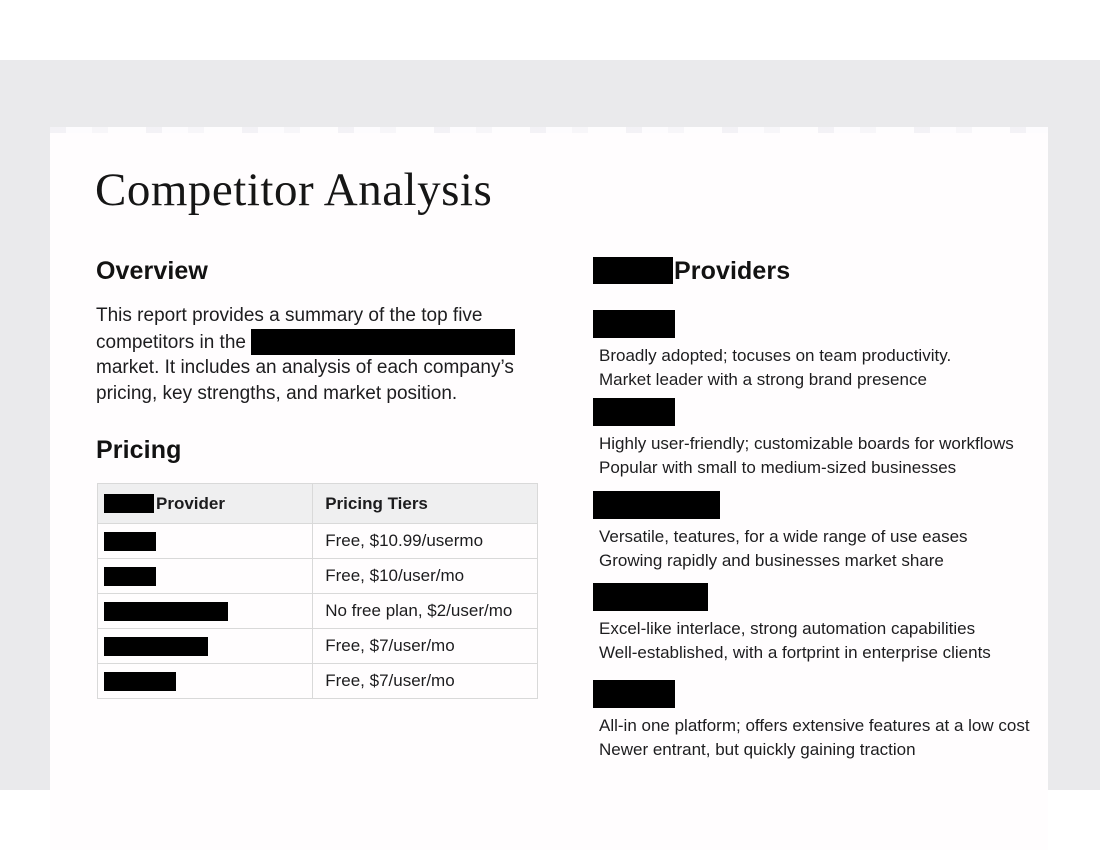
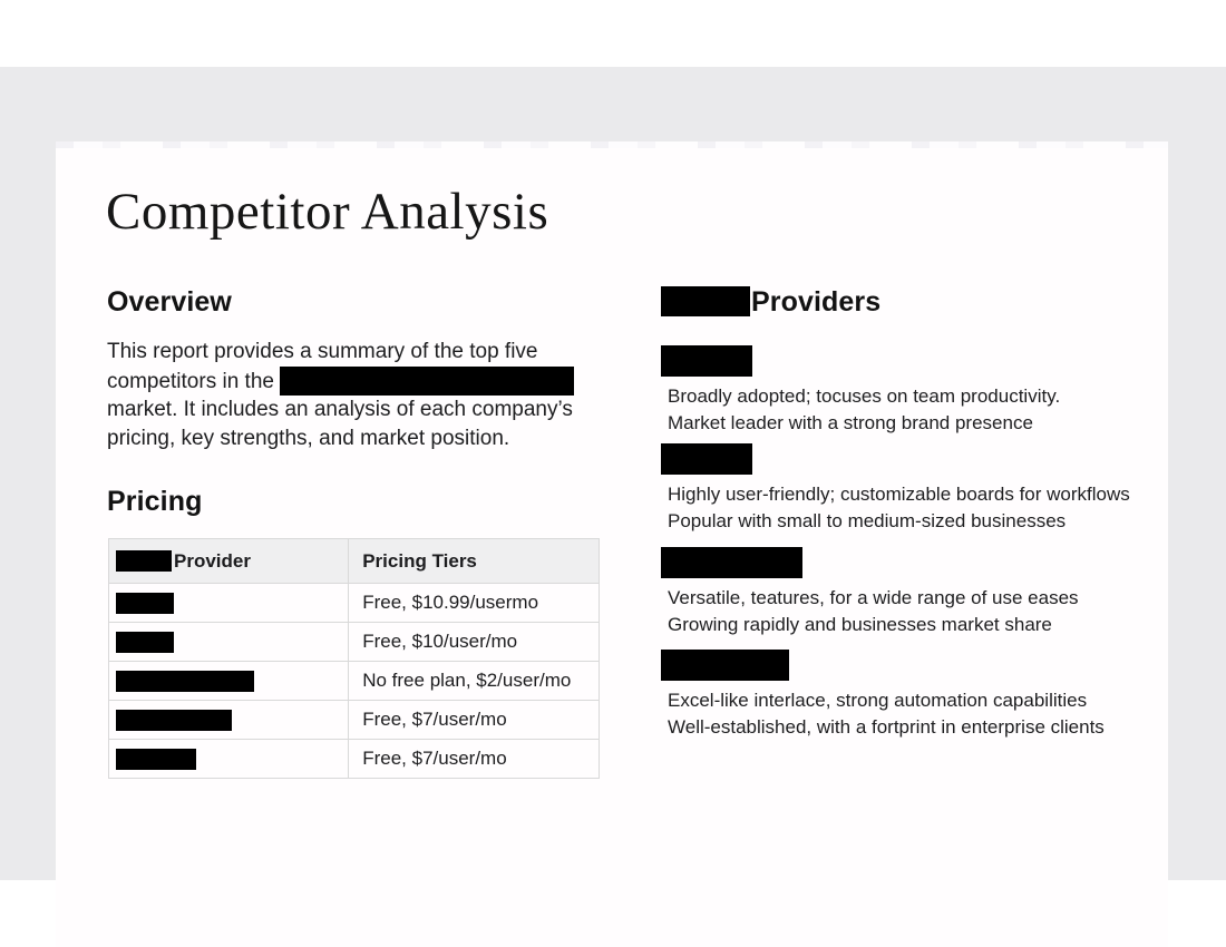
  Competitor Analysis
  Overview
  This report provides a summary of the top five
  competitors in the
  market. It includes an analysis of each company’s
  pricing, key strengths, and market position.
  Pricing
  Provider	Pricing Tiers
  	Free, $10.99/usermo
  	Free, $10/user/mo
  	No free plan, $2/user/mo
  	Free, $7/user/mo
  	Free, $7/user/mo
  Providers
  Broadly adopted; tocuses on team productivity.
  Market leader with a strong brand presence
  Highly user-friendly; customizable boards for workflows
  Popular with small to medium-sized businesses
  Versatile, teatures, for a wide range of use eases
  Growing rapidly and businesses market share
  Excel-like interlace, strong automation capabilities
  Well-established, with a fortprint in enterprise clients
- All-in one platform; offers extensive features at a low cost
- Newer entrant, but quickly gaining traction
